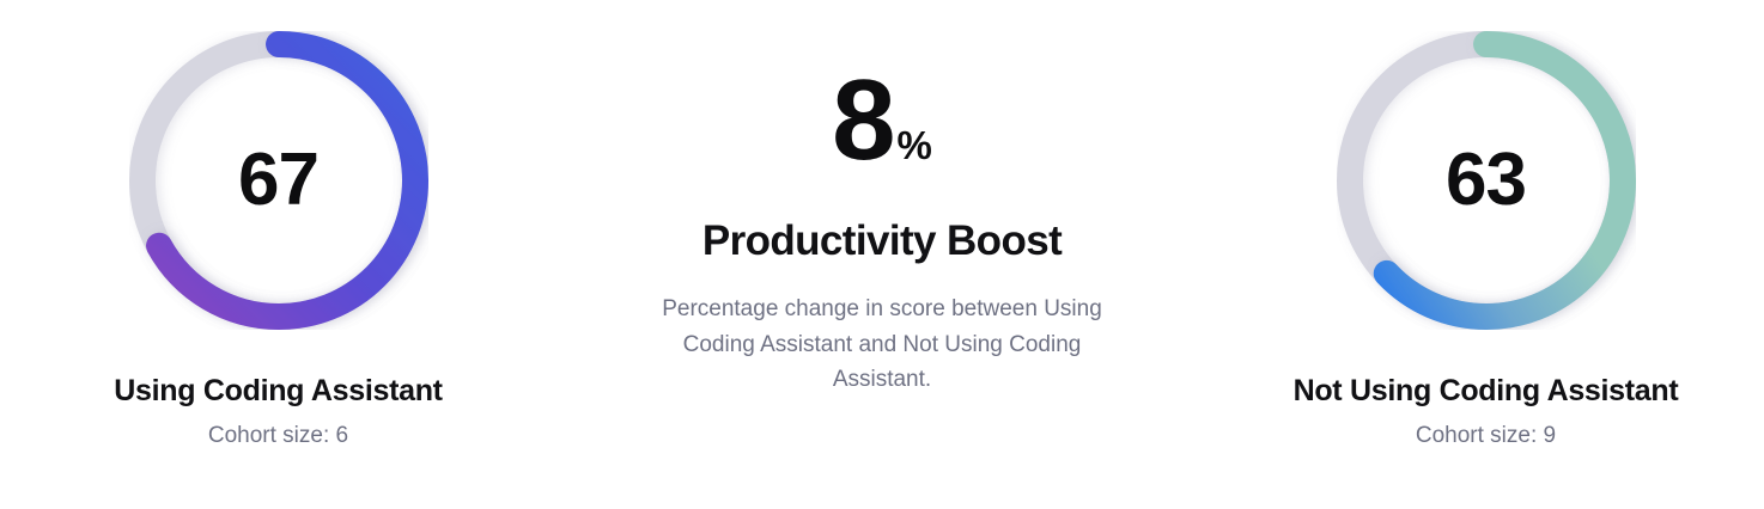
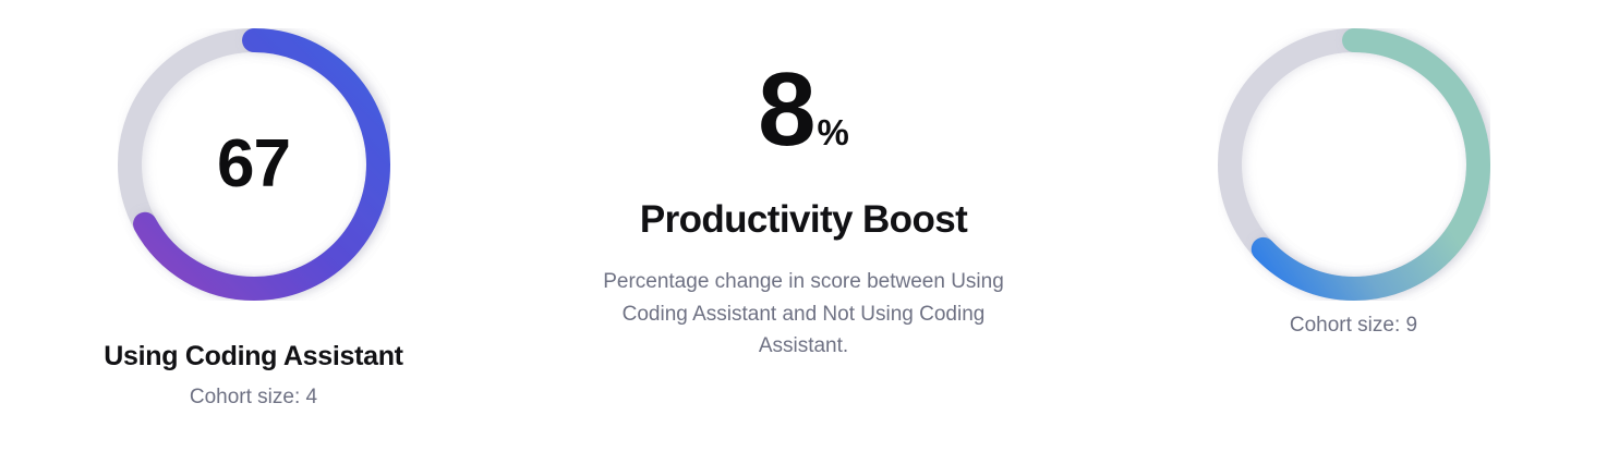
  67
  Using Coding Assistant
- Cohort size: 6
+ Cohort size: 4
  8
  %
  Productivity Boost
  Percentage change in score between Using Coding Assistant and Not Using Coding Assistant.
- 63
- Not Using Coding Assistant
  Cohort size: 9
